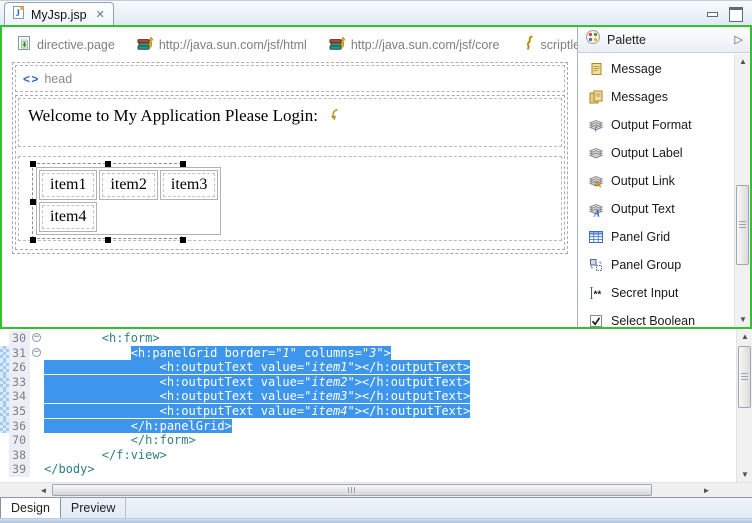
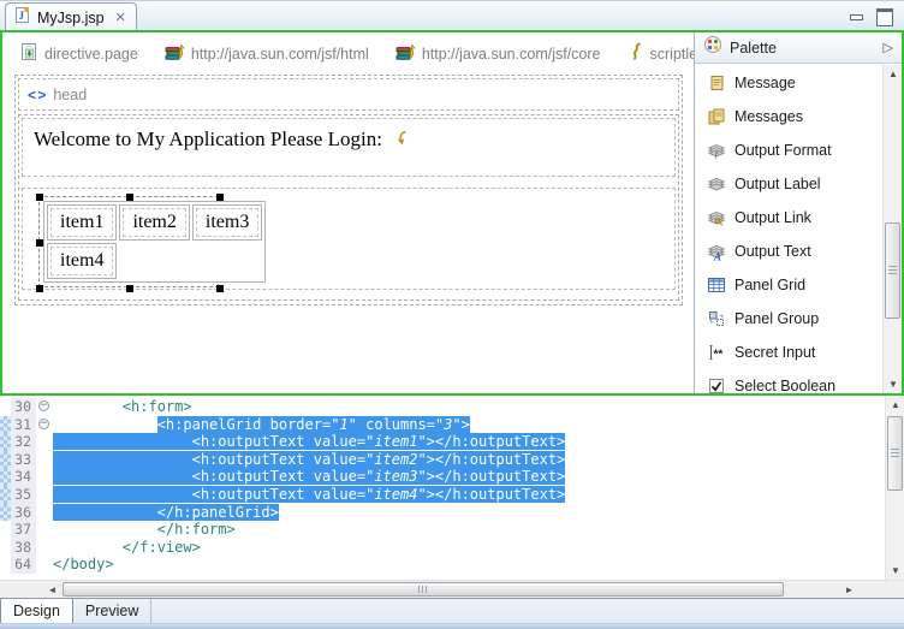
  J
  MyJsp.jsp
  ✕
  directive.page
  http://java.sun.com/jsf/html
  http://java.sun.com/jsf/core
  scriptl
  < >
  head
  Welcome to My Application Please Login:
  item1	item2	item3
  item4
  Palette
  ▷
  Message
  Messages
  f
  Output Format
  Output Label
  Output Link
  A
  Output Text
  Panel Grid
  Panel Group
  **
  Secret Input
  ▲
  ▼
  30
  −
  <h:form>
  31
  −
  <h:panelGrid border="1" columns="3">
- 26
+ 32
  <h:outputText value="item1"></h:outputText>
  33
  <h:outputText value="item2"></h:outputText>
  34
  <h:outputText value="item3"></h:outputText>
  35
  <h:outputText value="item4"></h:outputText>
  36
  </h:panelGrid>
- 70
+ 37
  </h:form>
  38
  </f:view>
- 39
+ 64
  </body>
  ▲
  ▼
  ◄
  ►
  Design
  Preview
